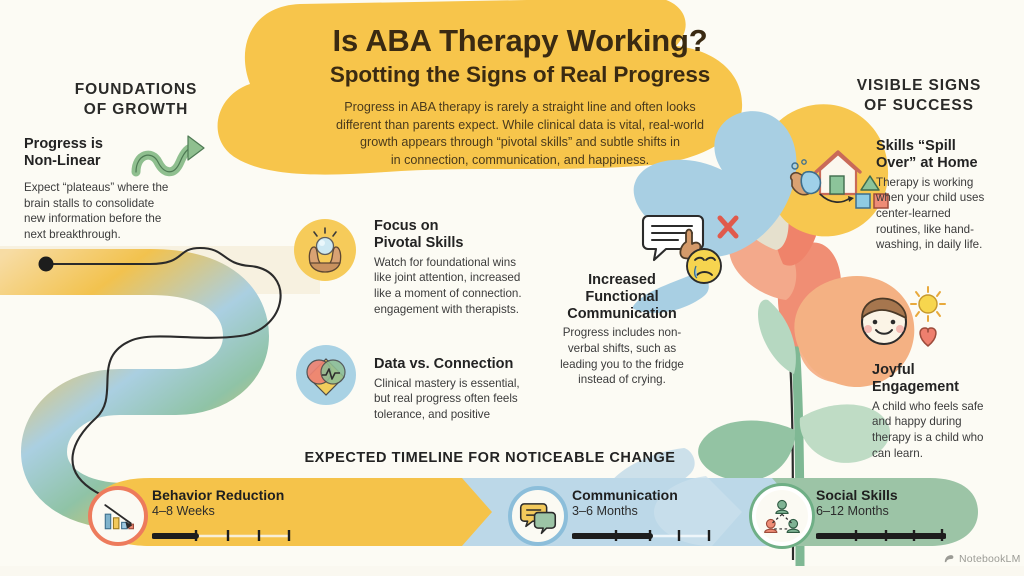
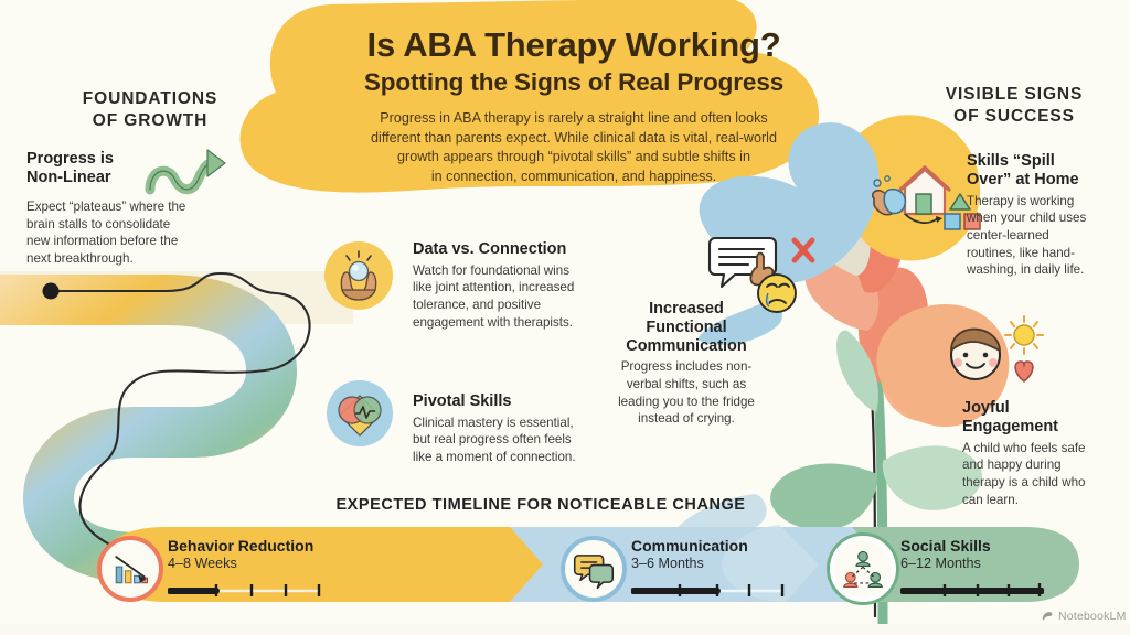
  Is ABA Therapy Working?
  Spotting the Signs of Real Progress
  Progress in ABA therapy is rarely a straight line and often looks
  different than parents expect. While clinical data is vital, real-world
  growth appears through “pivotal skills” and subtle shifts in
  in connection, communication, and happiness.
  FOUNDATIONS
  OF GROWTH
  Progress is
  Non-Linear
  Expect “plateaus” where the
  brain stalls to consolidate
  new information before the
  next breakthrough.
- Focus on
- Pivotal Skills
+ Data vs. Connection
  Watch for foundational wins
  like joint attention, increased
- like a moment of connection.
+ tolerance, and positive
  engagement with therapists.
- Data vs. Connection
+ Pivotal Skills
  Clinical mastery is essential,
  but real progress often feels
- tolerance, and positive
+ like a moment of connection.
  Increased
  Functional
  Communication
  Progress includes non-
  verbal shifts, such as
  leading you to the fridge
  instead of crying.
  VISIBLE SIGNS
  OF SUCCESS
  Skills “Spill
  Over” at Home
  Therapy is working
  when your child uses
  center-learned
  routines, like hand-
  washing, in daily life.
  Joyful
  Engagement
  A child who feels safe
  and happy during
  therapy is a child who
  can learn.
  EXPECTED TIMELINE FOR NOTICEABLE CHANGE
  Behavior Reduction
  4–8 Weeks
  Communication
  3–6 Months
  Social Skills
  6–12 Months
  NotebookLM
